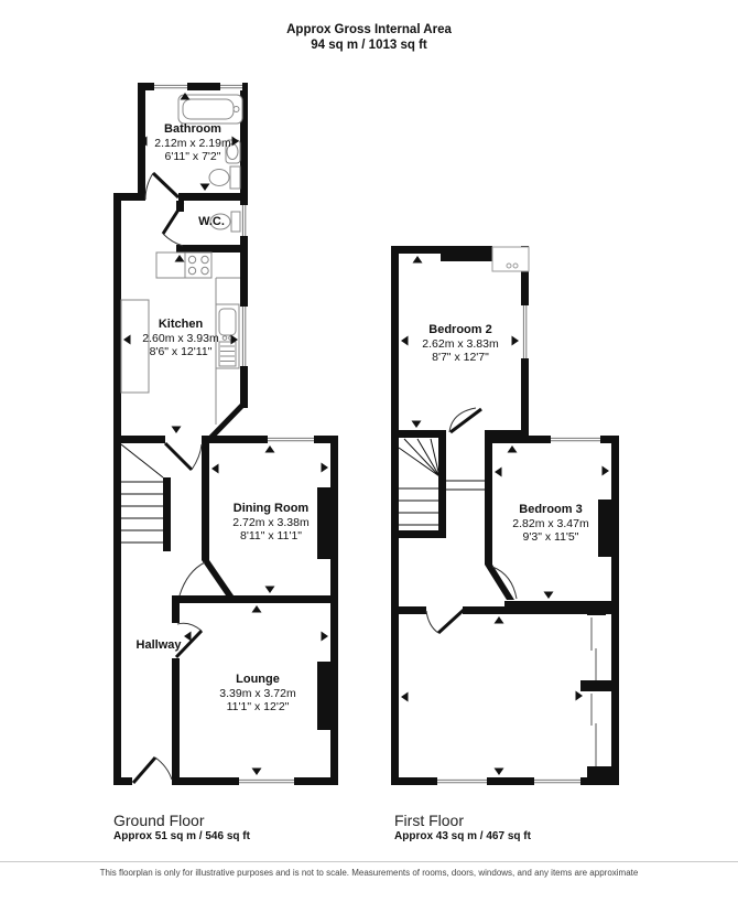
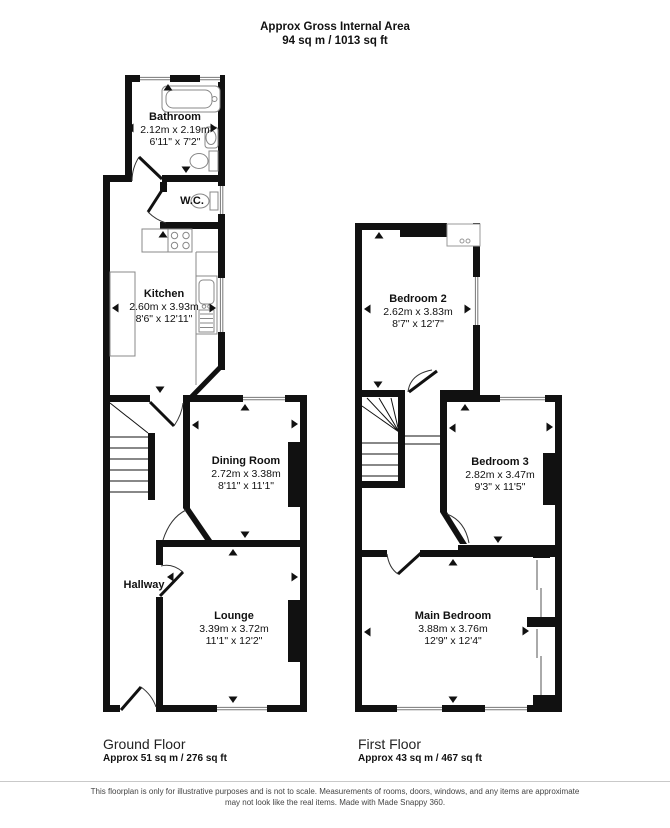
  Approx Gross Internal Area
  94 sq m / 1013 sq ft
  Bathroom
  2.12m x 2.19m
  6'11" x 7'2"
  W.C.
  Kitchen
  2.60m x 3.93m
  8'6" x 12'11"
  Dining Room
  2.72m x 3.38m
  8'11" x 11'1"
  Hallway
  Lounge
  3.39m x 3.72m
  11'1" x 12'2"
  Bedroom 2
  2.62m x 3.83m
  8'7" x 12'7"
  Bedroom 3
  2.82m x 3.47m
  9'3" x 11'5"
+ Main Bedroom
+ 3.88m x 3.76m
+ 12'9" x 12'4"
  Ground Floor
- Approx 51 sq m / 546 sq ft
+ Approx 51 sq m / 276 sq ft
  First Floor
  Approx 43 sq m / 467 sq ft
  This floorplan is only for illustrative purposes and is not to scale. Measurements of rooms, doors, windows, and any items are approximate
+ may not look like the real items. Made with Made Snappy 360.
